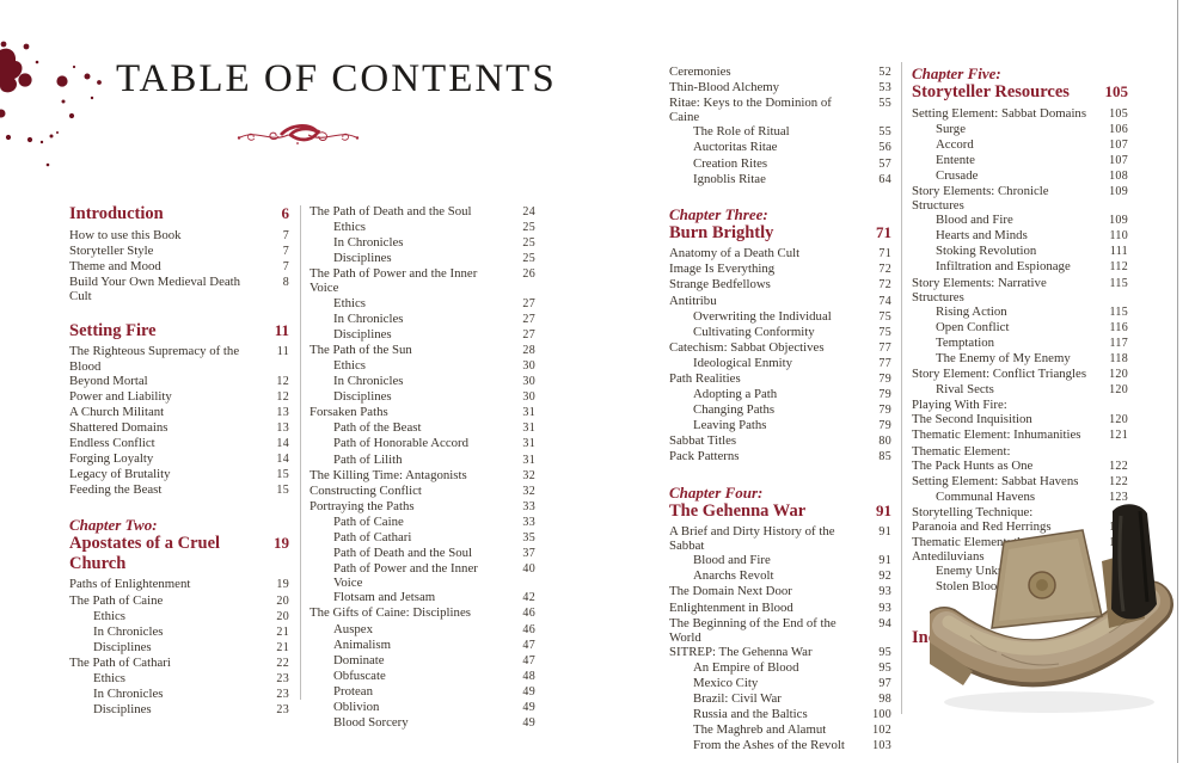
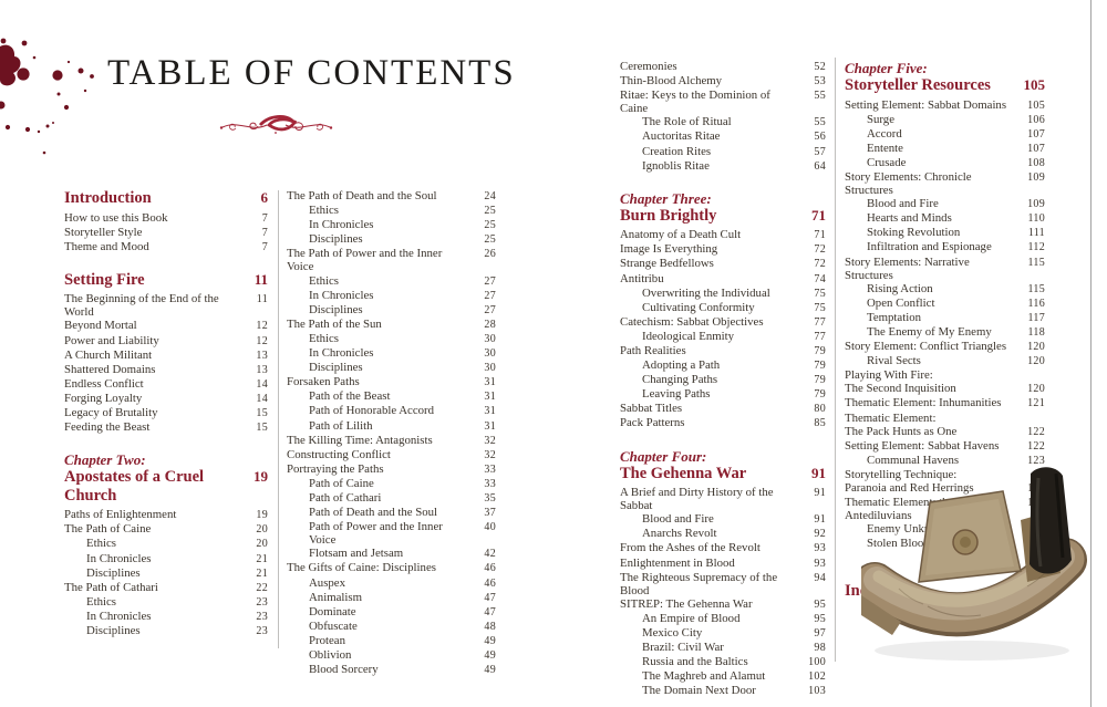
  TABLE OF CONTENTS
  Introduction
  6
  How to use this Book
  7
  Storyteller Style
  7
  Theme and Mood
  7
- Build Your Own Medieval Death Cult
- 8
  Setting Fire
  11
- The Righteous Supremacy of the Blood
+ The Beginning of the End of the World
  11
  Beyond Mortal
  12
  Power and Liability
  12
  A Church Militant
  13
  Shattered Domains
  13
  Endless Conflict
  14
  Forging Loyalty
  14
  Legacy of Brutality
  15
  Feeding the Beast
  15
  Chapter Two:
  Apostates of a Cruel Church
  19
  Paths of Enlightenment
  19
  The Path of Caine
  20
  Ethics
  20
  In Chronicles
  21
  Disciplines
  21
  The Path of Cathari
  22
  Ethics
  23
  In Chronicles
  23
  Disciplines
  23
  The Path of Death and the Soul
  24
  Ethics
  25
  In Chronicles
  25
  Disciplines
  25
  The Path of Power and the Inner Voice
  26
  Ethics
  27
  In Chronicles
  27
  Disciplines
  27
  The Path of the Sun
  28
  Ethics
  30
  In Chronicles
  30
  Disciplines
  30
  Forsaken Paths
  31
  Path of the Beast
  31
  Path of Honorable Accord
  31
  Path of Lilith
  31
  The Killing Time: Antagonists
  32
  Constructing Conflict
  32
  Portraying the Paths
  33
  Path of Caine
  33
  Path of Cathari
  35
  Path of Death and the Soul
  37
  Path of Power and the Inner Voice
  40
  Flotsam and Jetsam
  42
  The Gifts of Caine: Disciplines
  46
  Auspex
  46
  Animalism
  47
  Dominate
  47
  Obfuscate
  48
  Protean
  49
  Oblivion
  49
  Blood Sorcery
  49
  Ceremonies
  52
  Thin-Blood Alchemy
  53
  Ritae: Keys to the Dominion of Caine
  55
  The Role of Ritual
  55
  Auctoritas Ritae
  56
  Creation Rites
  57
  Ignoblis Ritae
  64
  Chapter Three:
  Burn Brightly
  71
  Anatomy of a Death Cult
  71
  Image Is Everything
  72
  Strange Bedfellows
  72
  Antitribu
  74
  Overwriting the Individual
  75
  Cultivating Conformity
  75
  Catechism: Sabbat Objectives
  77
  Ideological Enmity
  77
  Path Realities
  79
  Adopting a Path
  79
  Changing Paths
  79
  Leaving Paths
  79
  Sabbat Titles
  80
  Pack Patterns
  85
  Chapter Four:
  The Gehenna War
  91
  A Brief and Dirty History of the Sabbat
  91
  Blood and Fire
  91
  Anarchs Revolt
  92
- The Domain Next Door
+ From the Ashes of the Revolt
  93
  Enlightenment in Blood
  93
- The Beginning of the End of the World
+ The Righteous Supremacy of the Blood
  94
  SITREP: The Gehenna War
  95
  An Empire of Blood
  95
  Mexico City
  97
  Brazil: Civil War
  98
  Russia and the Baltics
  100
  The Maghreb and Alamut
  102
- From the Ashes of the Revolt
+ The Domain Next Door
  103
  Chapter Five:
  Storyteller Resources
  105
  Setting Element: Sabbat Domains
  105
  Surge
  106
  Accord
  107
  Entente
  107
  Crusade
  108
  Story Elements: Chronicle Structures
  109
  Blood and Fire
  109
  Hearts and Minds
  110
  Stoking Revolution
  111
  Infiltration and Espionage
  112
  Story Elements: Narrative Structures
  115
  Rising Action
  115
  Open Conflict
  116
  Temptation
  117
  The Enemy of My Enemy
  118
  Story Element: Conflict Triangles
  120
  Rival Sects
  120
  Playing With Fire:
  The Second Inquisition
  120
  Thematic Element: Inhumanities
  121
  Thematic Element:
  The Pack Hunts as One
  122
  Setting Element: Sabbat Havens
  122
  Communal Havens
  123
  Storytelling Technique:
  Paranoia and Red Herrings
  Thematic Elemen Antediluvians
  Stolen Bloo
